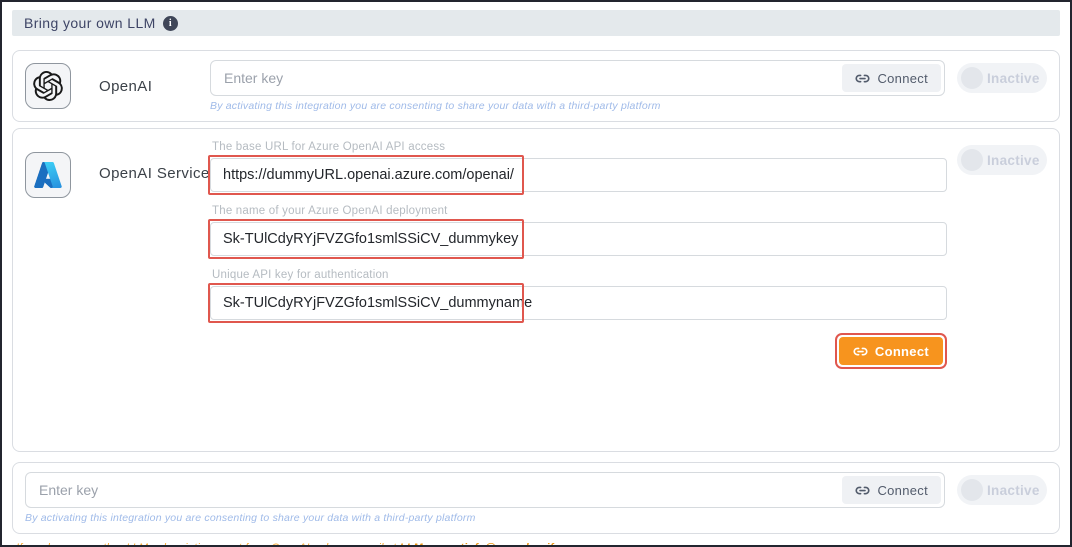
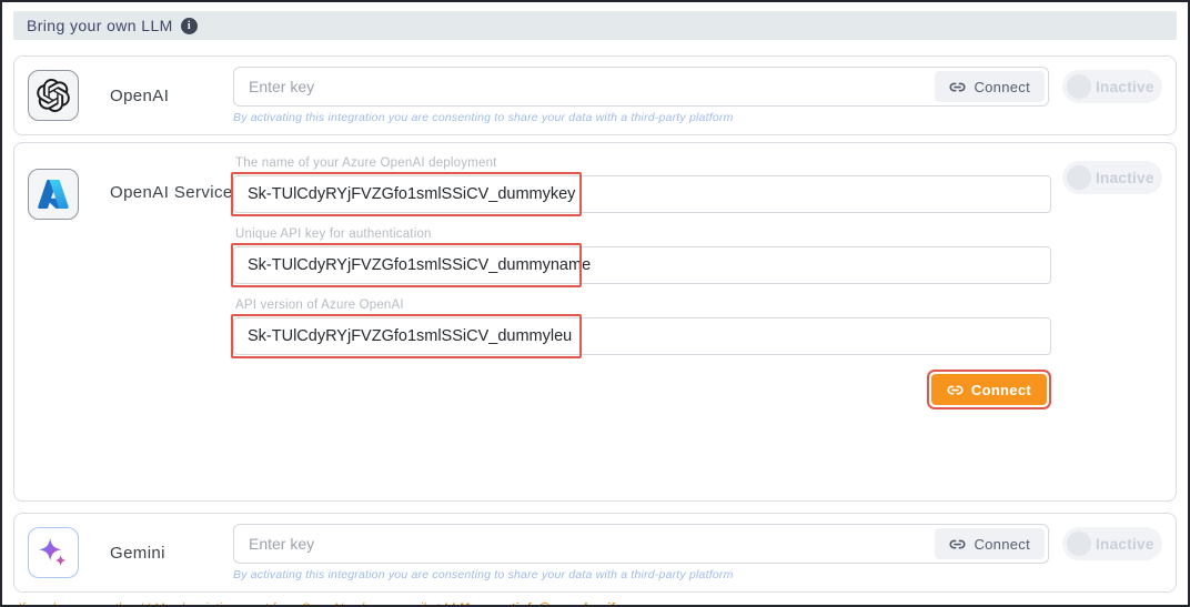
  Bring your own LLM
  i
  OpenAI
  Enter key
  Connect
  Inactive
  By activating this integration you are consenting to share your data with a third-party platform
  OpenAI Service
- The base URL for Azure OpenAI API access
- https://dummyURL.openai.azure.com/openai/
  The name of your Azure OpenAI deployment
  Sk-TUlCdyRYjFVZGfo1smlSSiCV_dummykey
  Unique API key for authentication
  Sk-TUlCdyRYjFVZGfo1smlSSiCV_dummyname
+ API version of Azure OpenAI
+ Sk-TUlCdyRYjFVZGfo1smlSSiCV_dummyleu
  Connect
  Inactive
+ Gemini
  Enter key
  Connect
  Inactive
  By activating this integration you are consenting to share your data with a third-party platform
